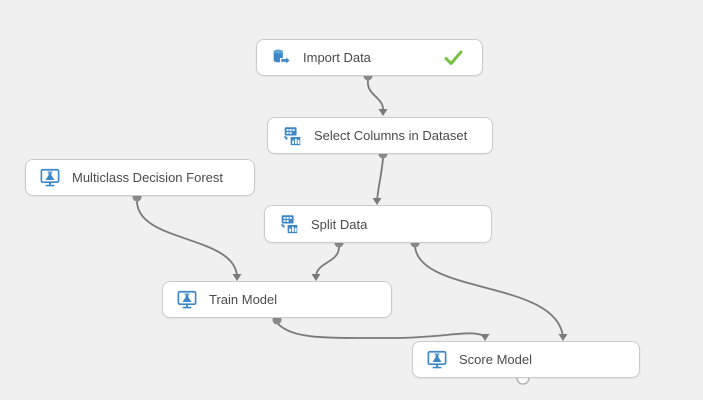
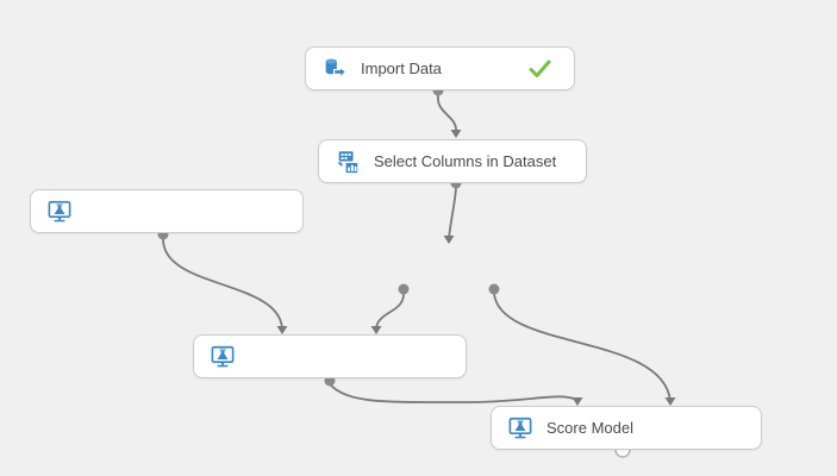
  Import Data
  Select Columns in Dataset
- Multiclass Decision Forest
- Split Data
- Train Model
  Score Model
